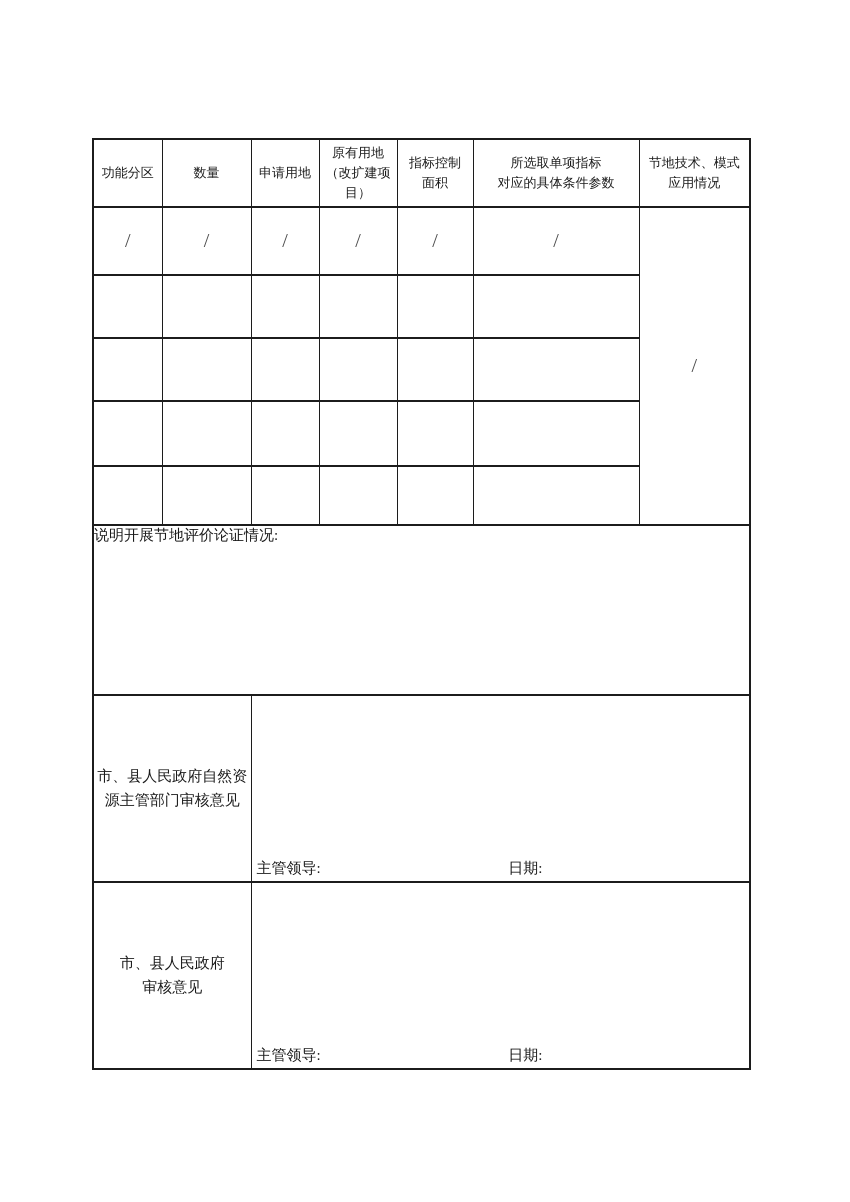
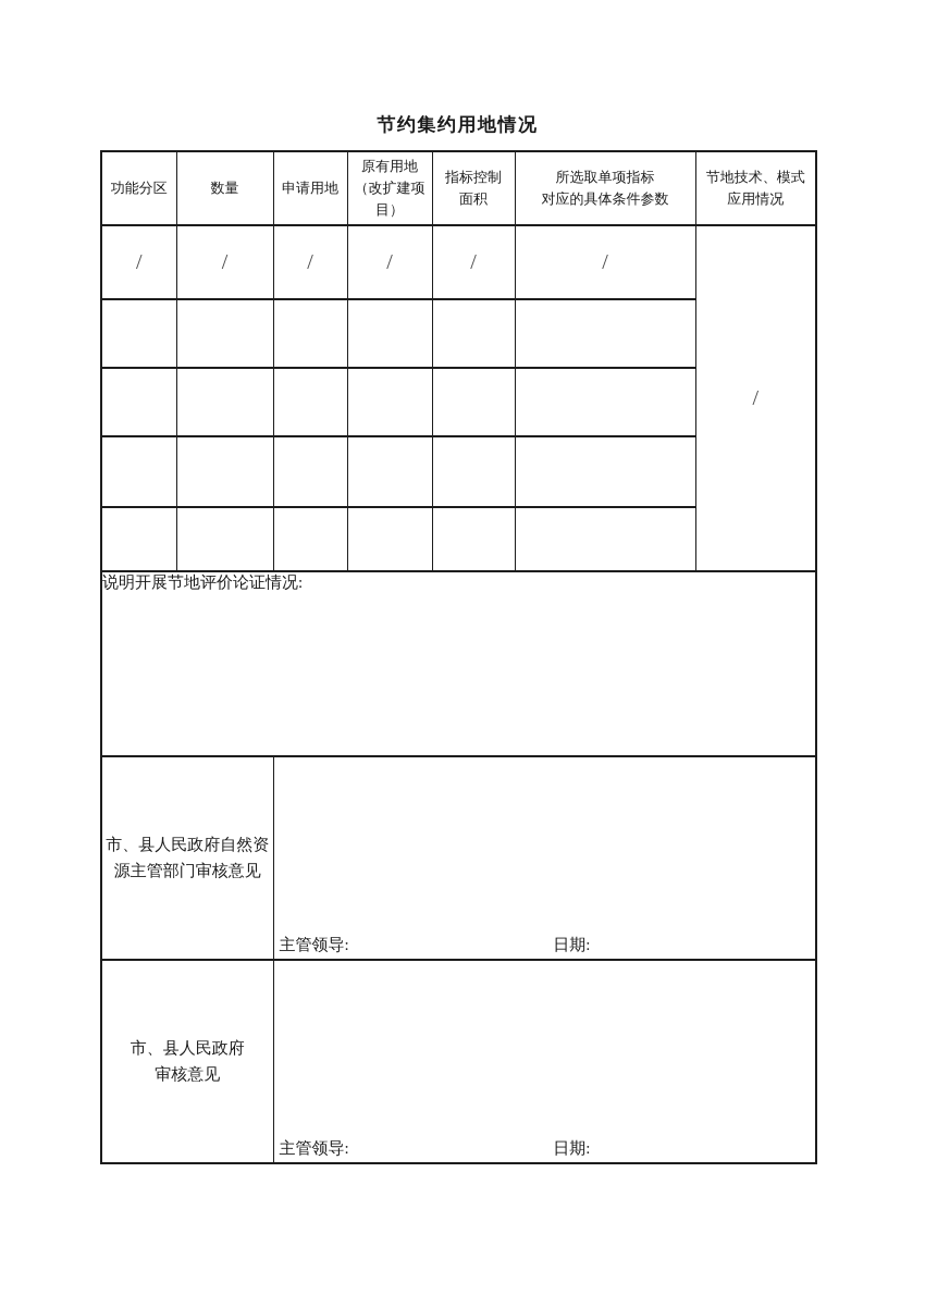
+ 节约集约用地情况
  功能分区	数量	申请用地	原有用地 （改扩建项 目）	指标控制 面积	所选取单项指标 对应的具体条件参数	节地技术、模式 应用情况
  /	/	/	/	/	/	/
  说明开展节地评价论证情况:
  市、县人民政府自然资 源主管部门审核意见	主管领导: 日期:
  市、县人民政府 审核意见	主管领导: 日期:
